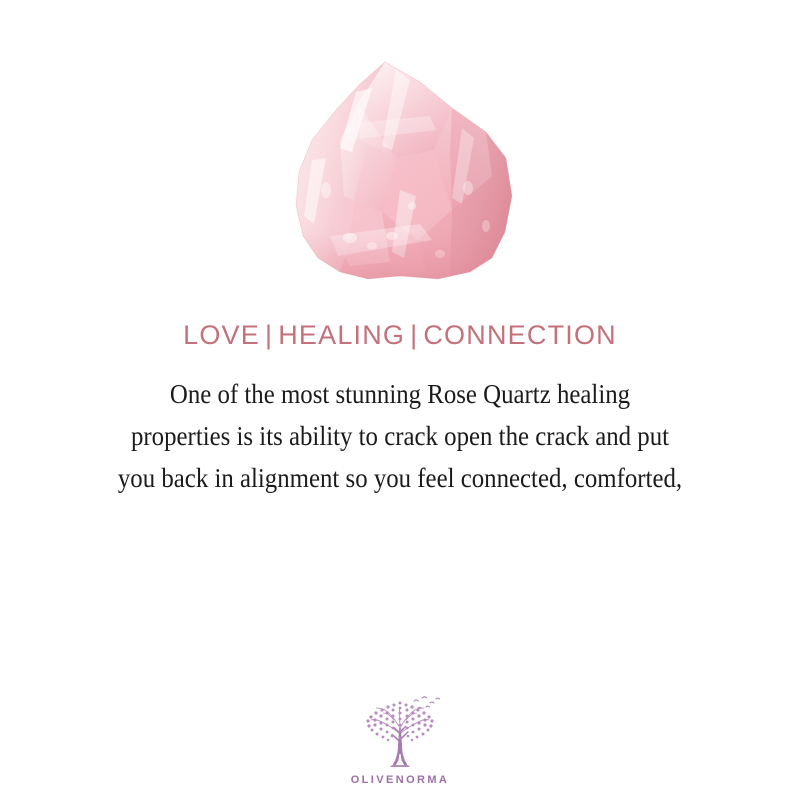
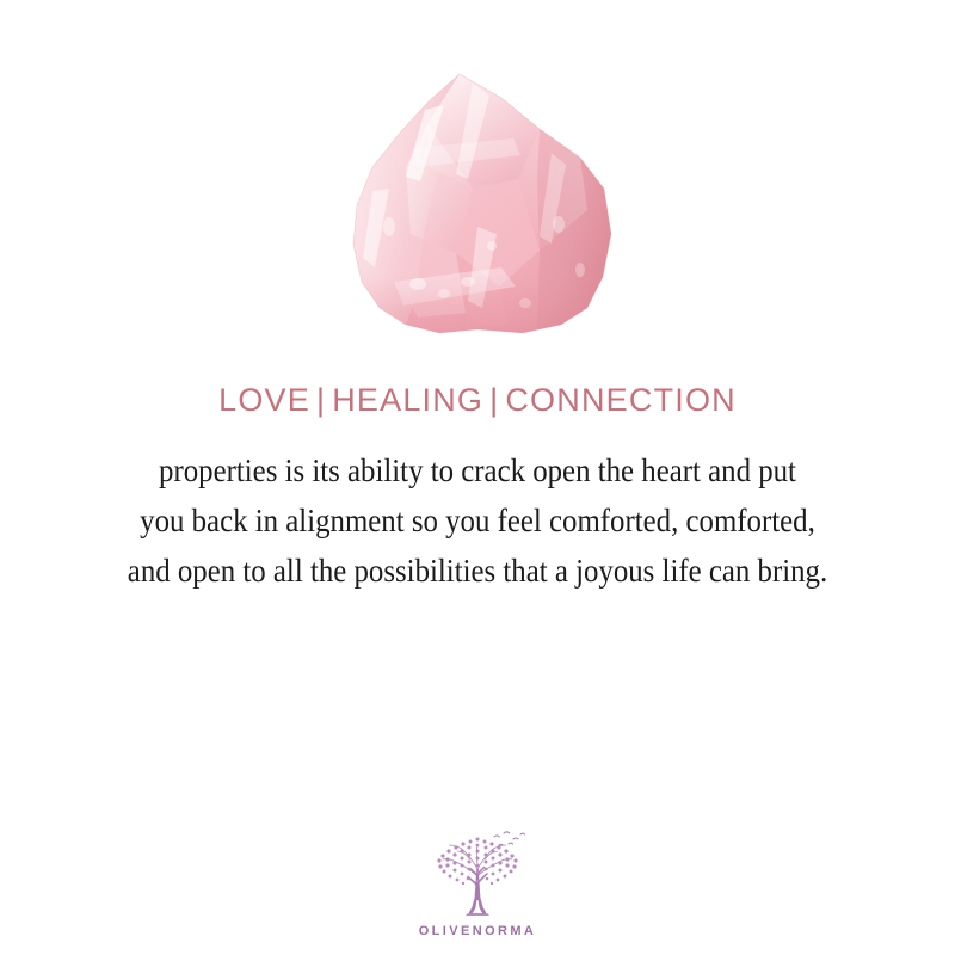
  LOVE | HEALING | CONNECTION
- One of the most stunning Rose Quartz healing
- properties is its ability to crack open the crack and put
+ properties is its ability to crack open the heart and put
- you back in alignment so you feel connected, comforted,
+ you back in alignment so you feel comforted, comforted,
+ and open to all the possibilities that a joyous life can bring.
  OLIVENORMA
